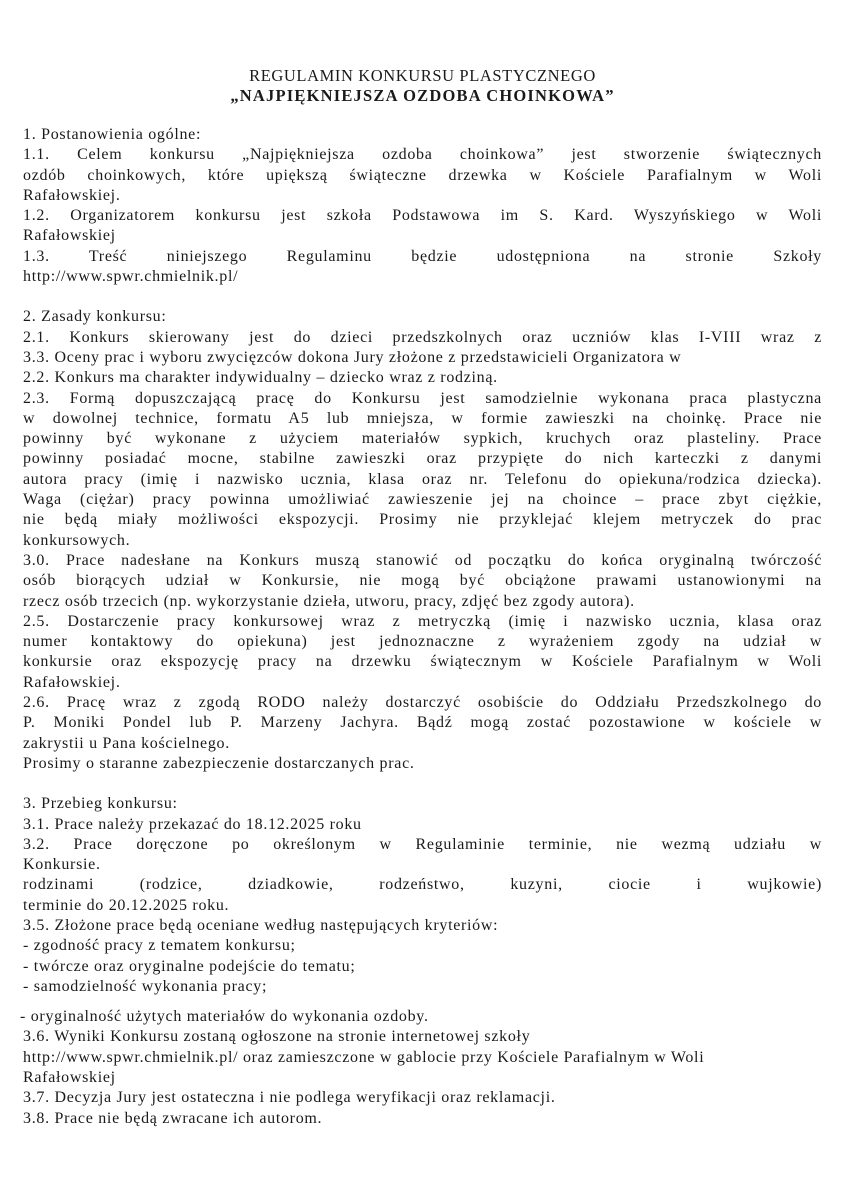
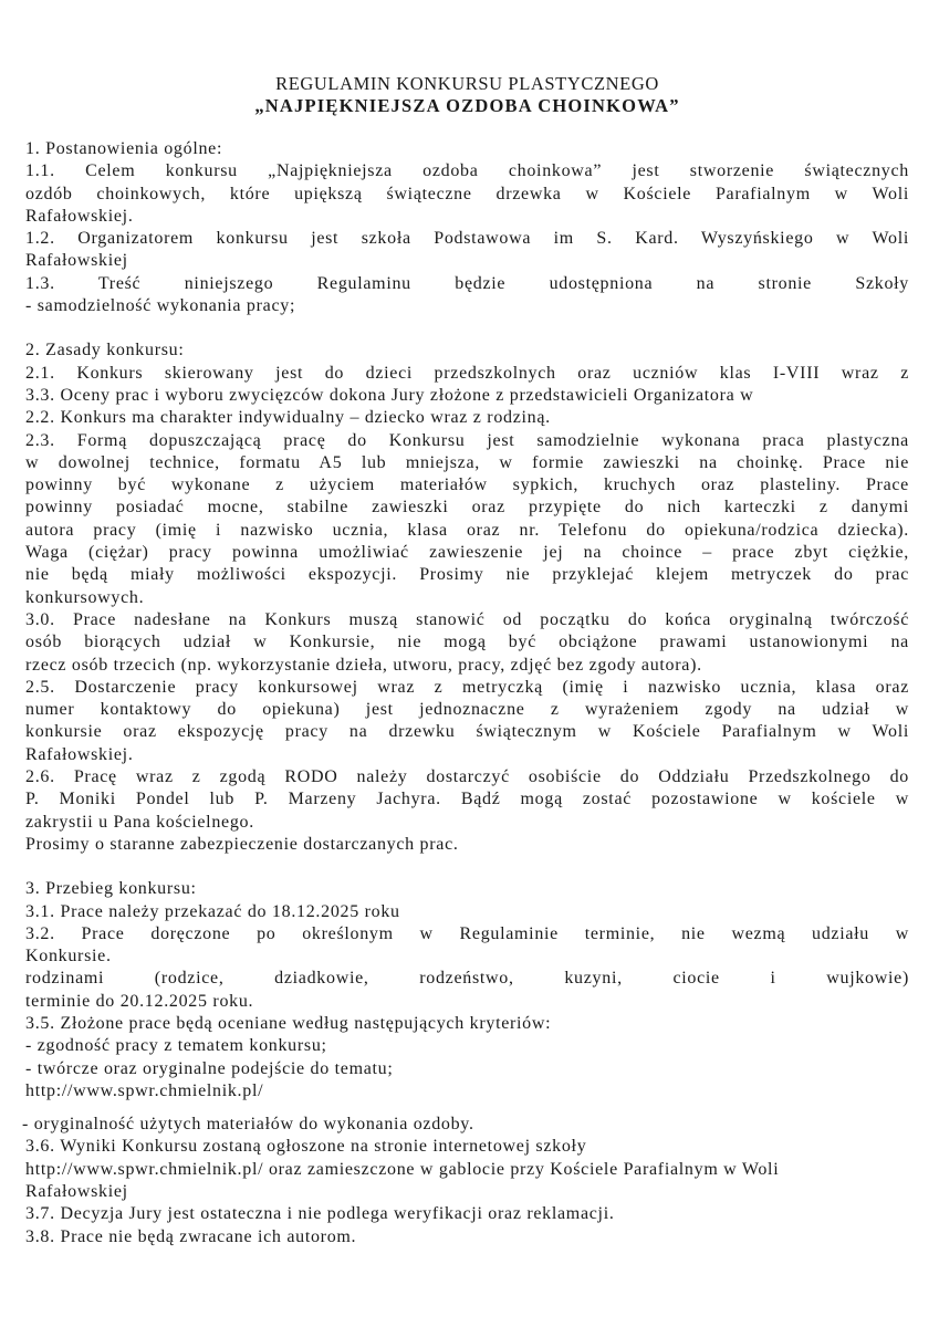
  REGULAMIN KONKURSU PLASTYCZNEGO
  „NAJPIĘKNIEJSZA OZDOBA CHOINKOWA”
  1. Postanowienia ogólne:
  1.1. Celem konkursu „Najpiękniejsza ozdoba choinkowa” jest stworzenie świątecznych
  ozdób choinkowych, które upiększą świąteczne drzewka w Kościele Parafialnym w Woli
  Rafałowskiej.
  1.2. Organizatorem konkursu jest szkoła Podstawowa im S. Kard. Wyszyńskiego w Woli
  Rafałowskiej
  1.3. Treść niniejszego Regulaminu będzie udostępniona na stronie Szkoły
- http://www.spwr.chmielnik.pl/
+ - samodzielność wykonania pracy;
  2. Zasady konkursu:
  2.1. Konkurs skierowany jest do dzieci przedszkolnych oraz uczniów klas I-VIII wraz z
  3.3. Oceny prac i wyboru zwycięzców dokona Jury złożone z przedstawicieli Organizatora w
  2.2. Konkurs ma charakter indywidualny – dziecko wraz z rodziną.
  2.3. Formą dopuszczającą pracę do Konkursu jest samodzielnie wykonana praca plastyczna
  w dowolnej technice, formatu A5 lub mniejsza, w formie zawieszki na choinkę. Prace nie
  powinny być wykonane z użyciem materiałów sypkich, kruchych oraz plasteliny. Prace
  powinny posiadać mocne, stabilne zawieszki oraz przypięte do nich karteczki z danymi
  autora pracy (imię i nazwisko ucznia, klasa oraz nr. Telefonu do opiekuna/rodzica dziecka).
  Waga (ciężar) pracy powinna umożliwiać zawieszenie jej na choince – prace zbyt ciężkie,
  nie będą miały możliwości ekspozycji. Prosimy nie przyklejać klejem metryczek do prac
  konkursowych.
  3.0. Prace nadesłane na Konkurs muszą stanowić od początku do końca oryginalną twórczość
  osób biorących udział w Konkursie, nie mogą być obciążone prawami ustanowionymi na
  rzecz osób trzecich (np. wykorzystanie dzieła, utworu, pracy, zdjęć bez zgody autora).
  2.5. Dostarczenie pracy konkursowej wraz z metryczką (imię i nazwisko ucznia, klasa oraz
  numer kontaktowy do opiekuna) jest jednoznaczne z wyrażeniem zgody na udział w
  konkursie oraz ekspozycję pracy na drzewku świątecznym w Kościele Parafialnym w Woli
  Rafałowskiej.
  2.6. Pracę wraz z zgodą RODO należy dostarczyć osobiście do Oddziału Przedszkolnego do
  P. Moniki Pondel lub P. Marzeny Jachyra. Bądź mogą zostać pozostawione w kościele w
  zakrystii u Pana kościelnego.
  Prosimy o staranne zabezpieczenie dostarczanych prac.
  3. Przebieg konkursu:
  3.1. Prace należy przekazać do 18.12.2025 roku
  3.2. Prace doręczone po określonym w Regulaminie terminie, nie wezmą udziału w
  Konkursie.
  rodzinami (rodzice, dziadkowie, rodzeństwo, kuzyni, ciocie i wujkowie)
  terminie do 20.12.2025 roku.
  3.5. Złożone prace będą oceniane według następujących kryteriów:
  - zgodność pracy z tematem konkursu;
  - twórcze oraz oryginalne podejście do tematu;
- - samodzielność wykonania pracy;
+ http://www.spwr.chmielnik.pl/
  - oryginalność użytych materiałów do wykonania ozdoby.
  3.6. Wyniki Konkursu zostaną ogłoszone na stronie internetowej szkoły
  http://www.spwr.chmielnik.pl/ oraz zamieszczone w gablocie przy Kościele Parafialnym w Woli
  Rafałowskiej
  3.7. Decyzja Jury jest ostateczna i nie podlega weryfikacji oraz reklamacji.
  3.8. Prace nie będą zwracane ich autorom.
